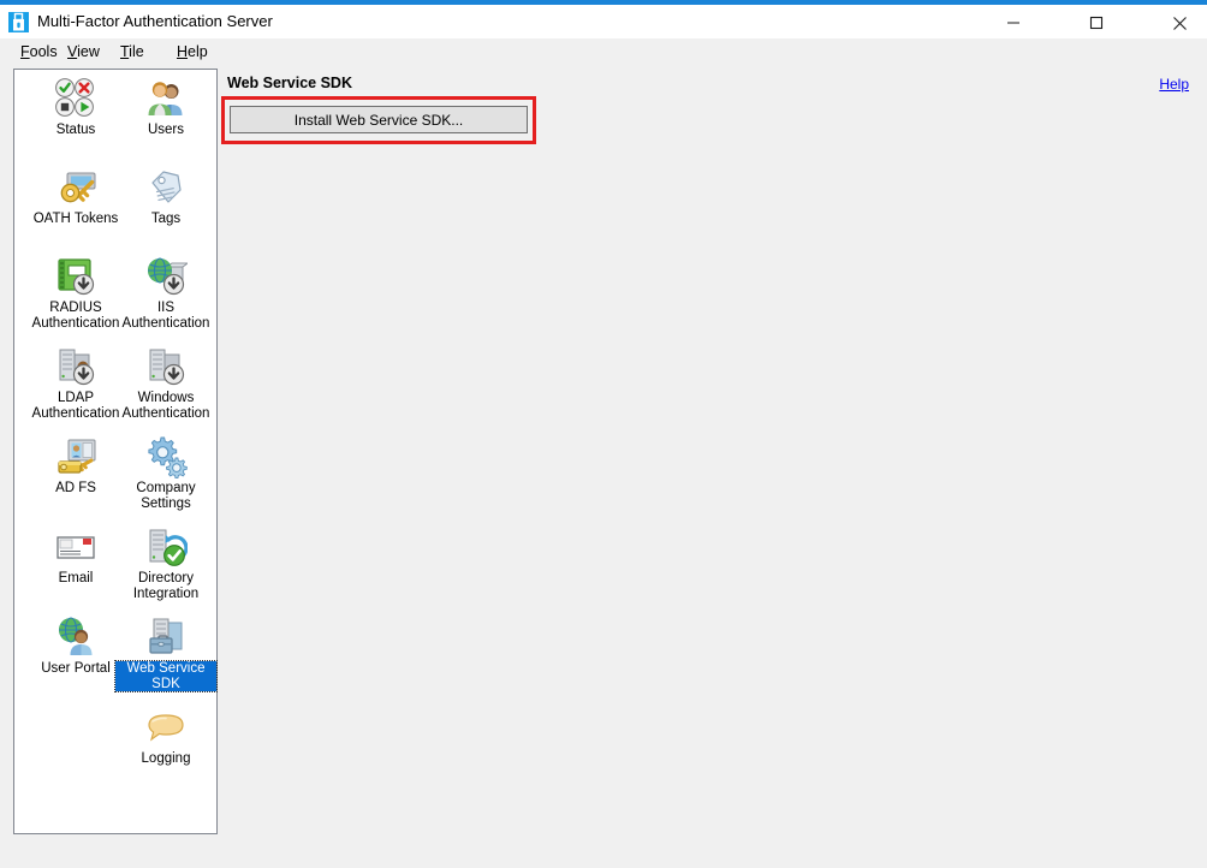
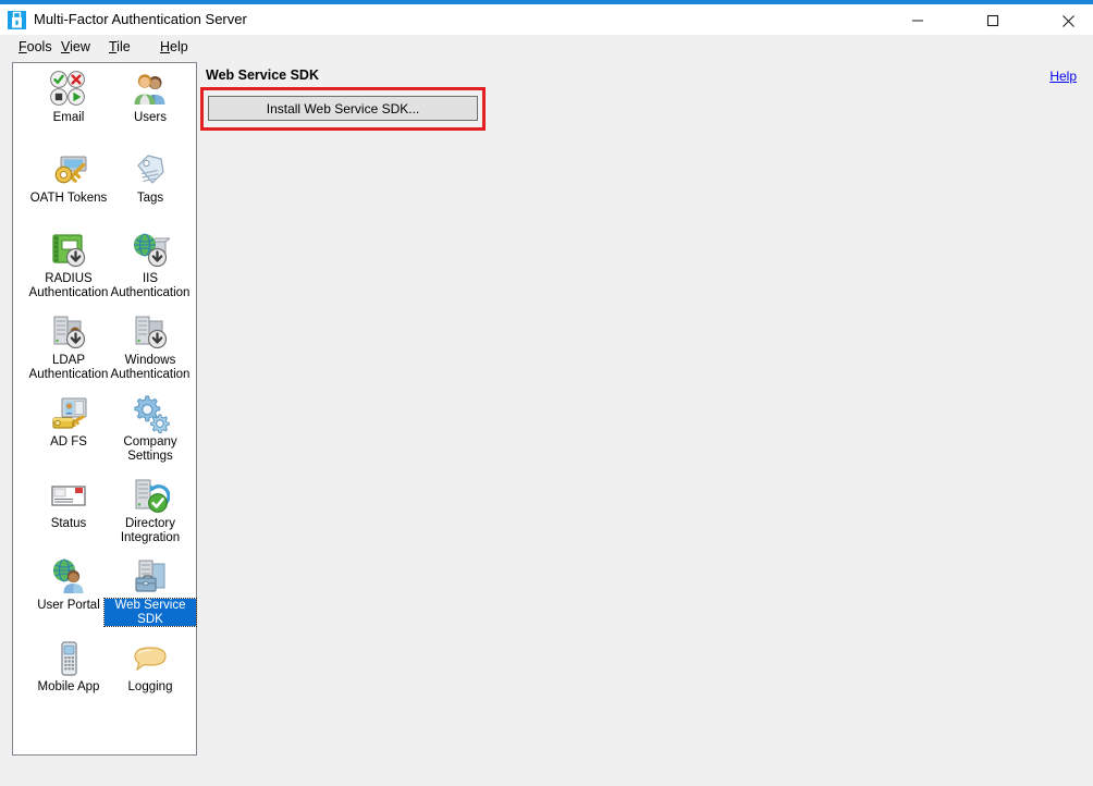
  Multi-Factor Authentication Server
  Fools
  View
  Tile
  Help
- Status
+ Email
  Users
  OATH Tokens
  Tags
  RADIUS Authentication
  IIS Authentication
  LDAP Authentication
  Windows Authentication
  AD FS
  Company Settings
- Email
+ Status
  Directory Integration
  User Portal
  Web Service SDK
+ Mobile App
  Logging
  Web Service SDK
  Help
  Install Web Service SDK...
